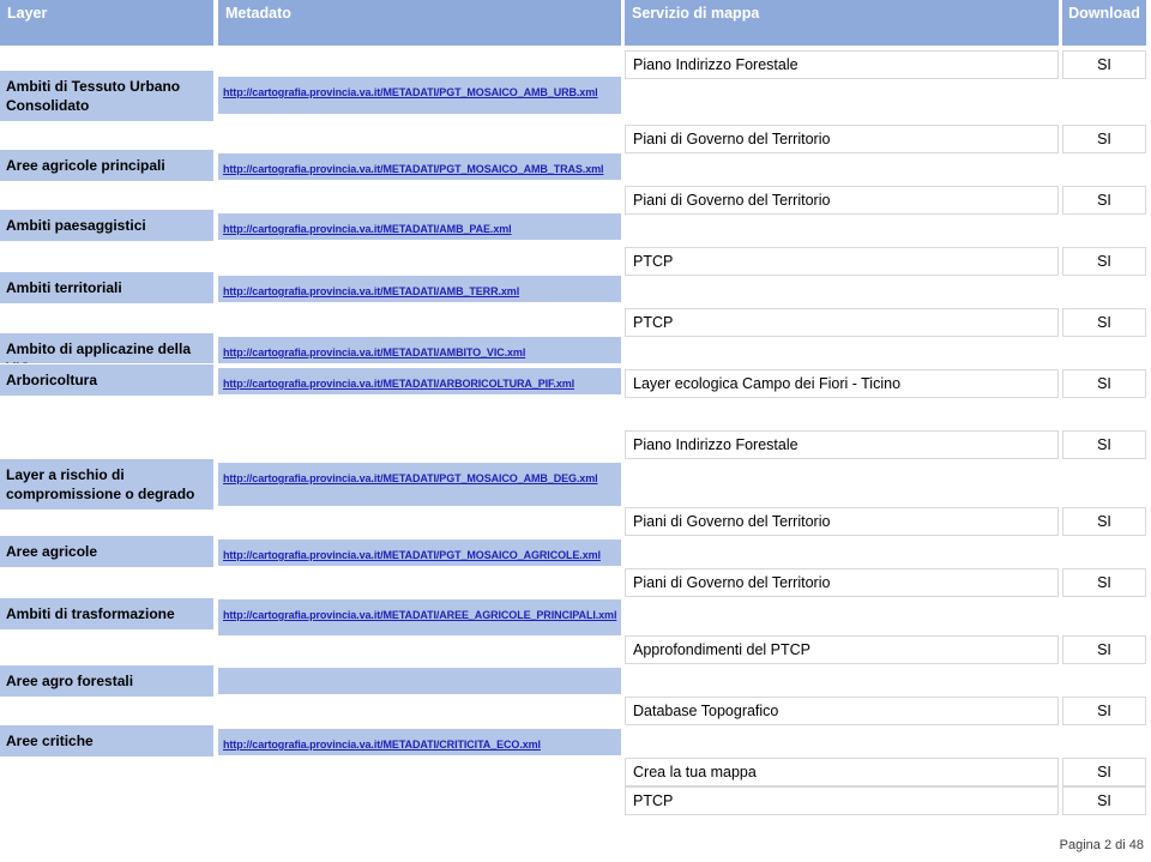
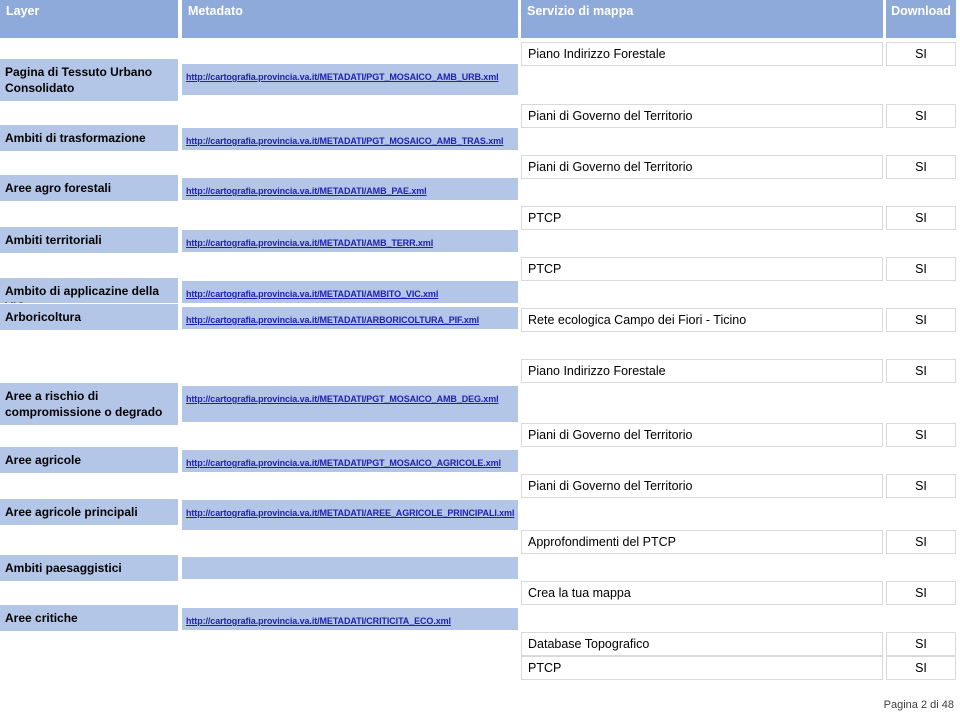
  Layer
  Metadato
  Servizio di mappa
  Download
- Ambiti di Tessuto Urbano Consolidato
+ Pagina di Tessuto Urbano Consolidato
  http://cartografia.provincia.va.it/METADATI/PGT_MOSAICO_AMB_URB.xml
- Aree agricole principali
+ Ambiti di trasformazione
  http://cartografia.provincia.va.it/METADATI/PGT_MOSAICO_AMB_TRAS.xml
- Ambiti paesaggistici
+ Aree agro forestali
  http://cartografia.provincia.va.it/METADATI/AMB_PAE.xml
  Ambiti territoriali
  http://cartografia.provincia.va.it/METADATI/AMB_TERR.xml
  Ambito di applicazine della
  http://cartografia.provincia.va.it/METADATI/AMBITO_VIC.xml
  Arboricoltura
  http://cartografia.provincia.va.it/METADATI/ARBORICOLTURA_PIF.xml
- Layer a rischio di compromissione o degrado
+ Aree a rischio di compromissione o degrado
  http://cartografia.provincia.va.it/METADATI/PGT_MOSAICO_AMB_DEG.xml
  Aree agricole
  http://cartografia.provincia.va.it/METADATI/PGT_MOSAICO_AGRICOLE.xml
- Ambiti di trasformazione
+ Aree agricole principali
  http://cartografia.provincia.va.it/METADATI/AREE_AGRICOLE_PRINCIPALI.xml
- Aree agro forestali
+ Ambiti paesaggistici
  Aree critiche
  http://cartografia.provincia.va.it/METADATI/CRITICITA_ECO.xml
  Piano Indirizzo Forestale
  SI
  Piani di Governo del Territorio
  SI
  Piani di Governo del Territorio
  SI
  PTCP
  SI
  PTCP
  SI
- Layer ecologica Campo dei Fiori - Ticino
+ Rete ecologica Campo dei Fiori - Ticino
  SI
  Piano Indirizzo Forestale
  SI
  Piani di Governo del Territorio
  SI
  Piani di Governo del Territorio
  SI
  Approfondimenti del PTCP
  SI
- Database Topografico
+ Crea la tua mappa
  SI
- Crea la tua mappa
+ Database Topografico
  SI
  PTCP
  SI
  Pagina 2 di 48
